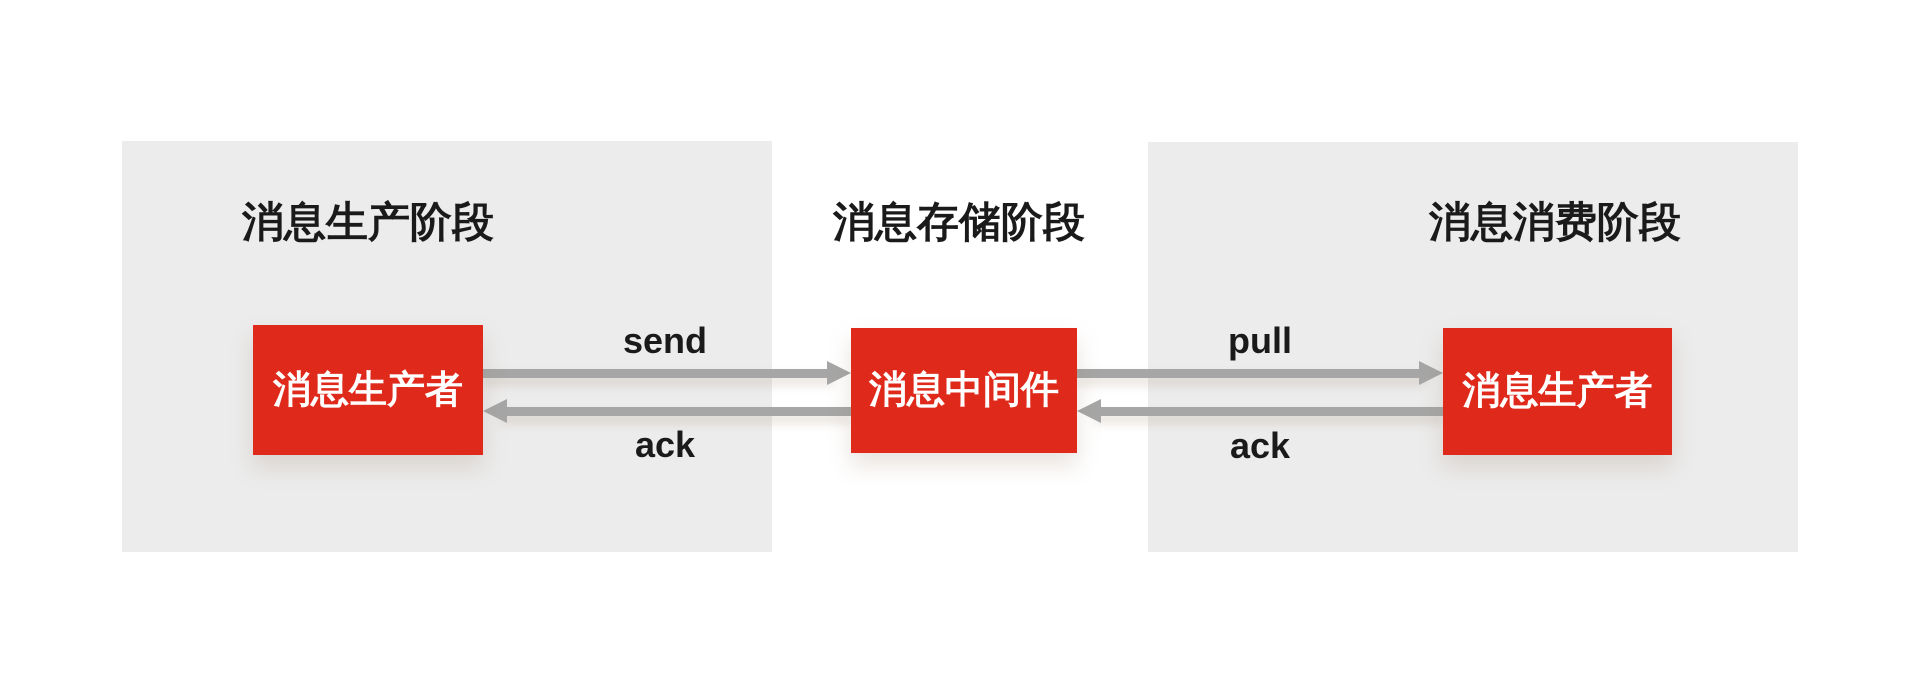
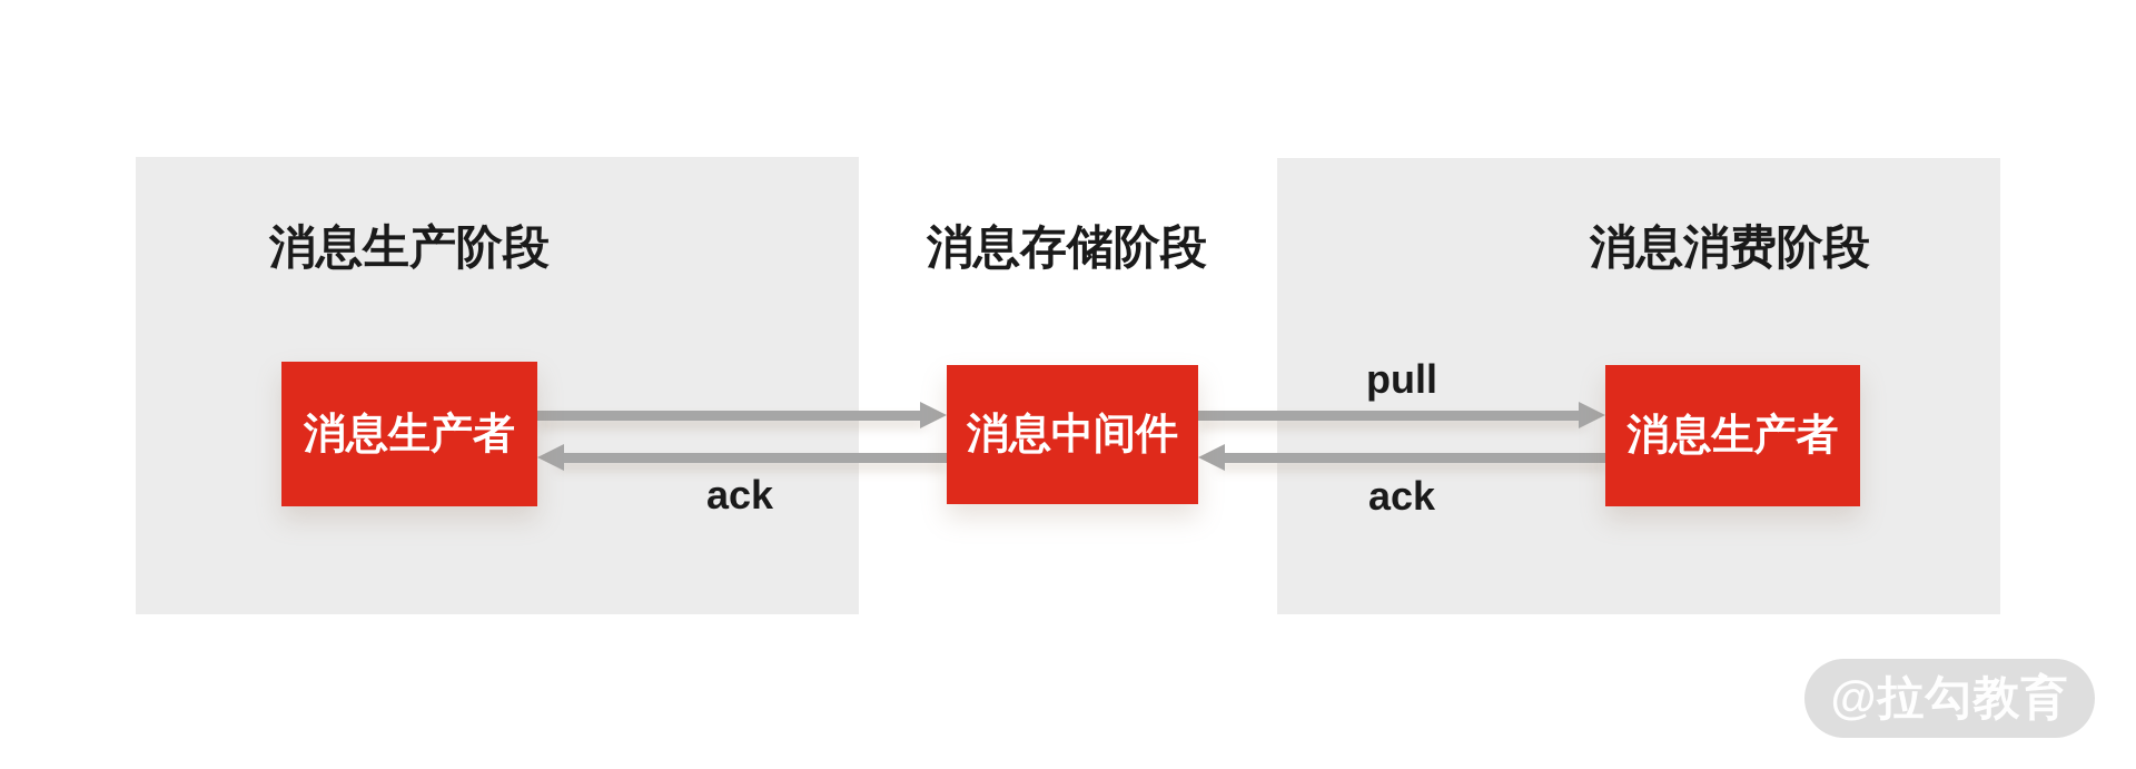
  消息生产阶段
  消息存储阶段
  消息消费阶段
- send
  ack
  pull
  ack
  消息生产者
  消息中间件
  消息生产者
+ @拉勾教育
